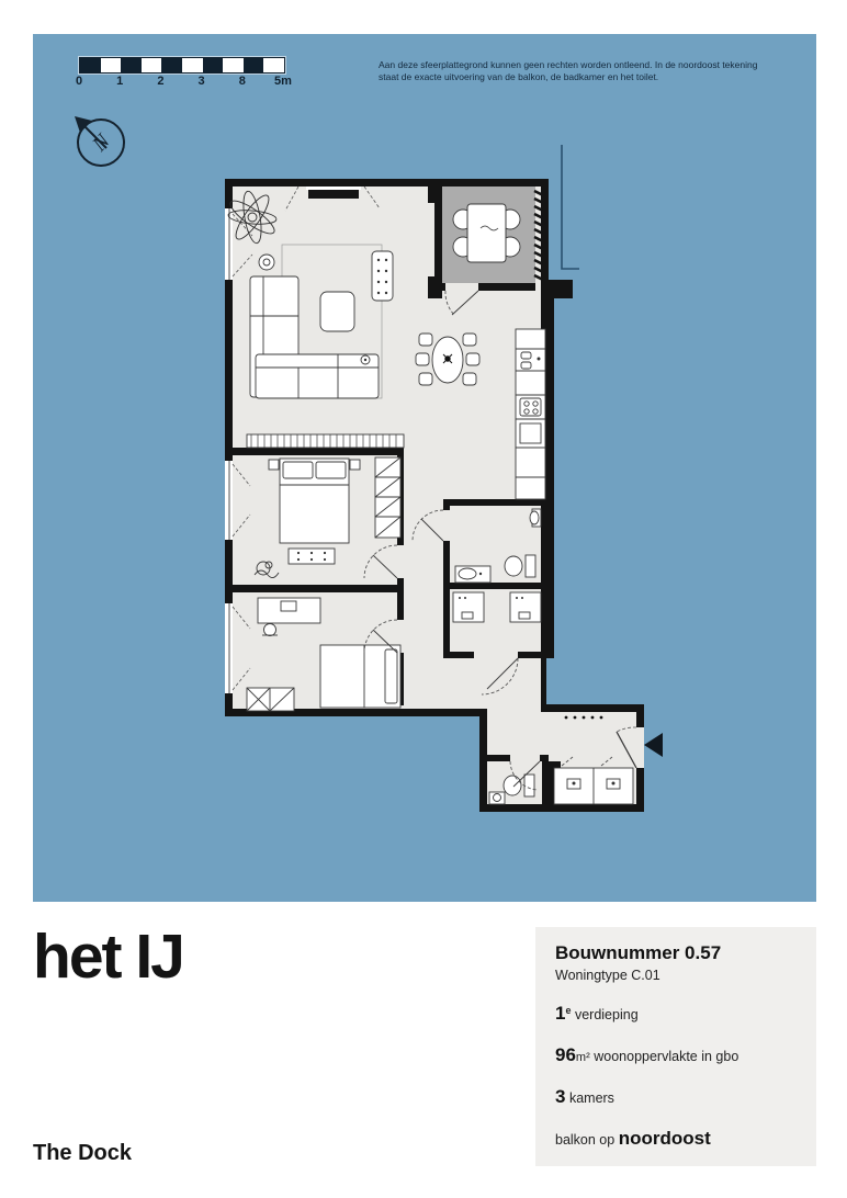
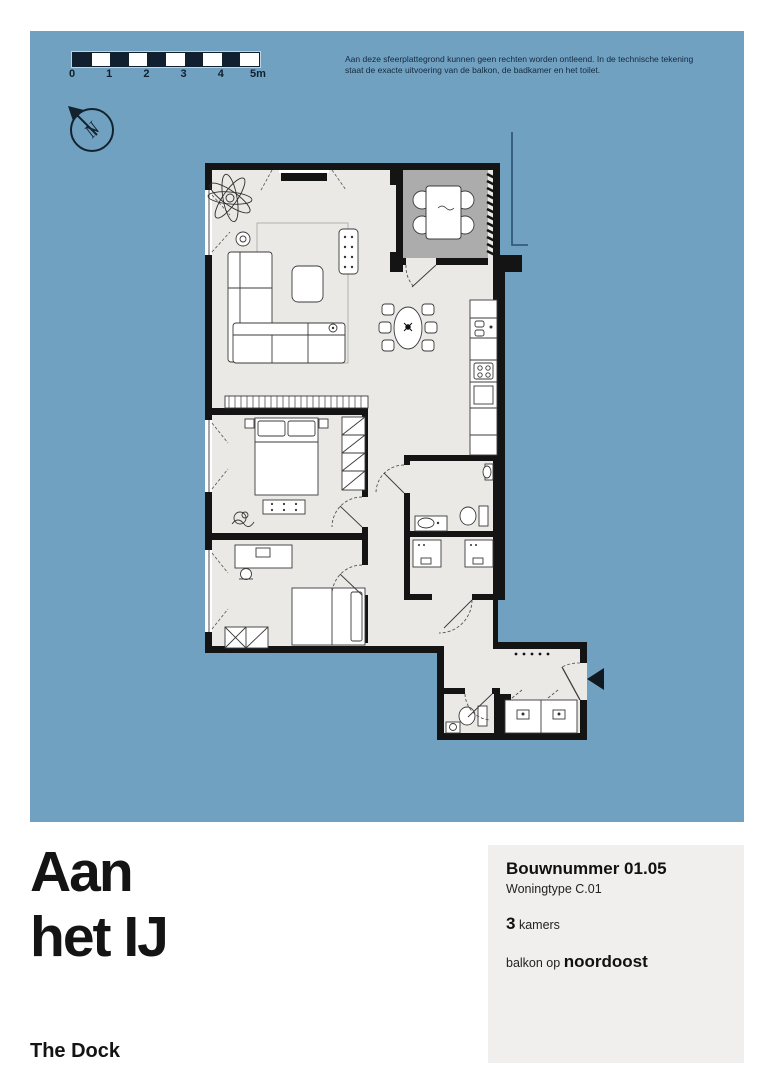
  0
  1
  2
  3
- 8
+ 4
  5m
- Aan deze sfeerplattegrond kunnen geen rechten worden ontleend. In de noordoost tekening
+ Aan deze sfeerplattegrond kunnen geen rechten worden ontleend. In de technische tekening
  staat de exacte uitvoering van de balkon, de badkamer en het toilet.
+ Aan
  het IJ
  The Dock
- Bouwnummer 0.57
+ Bouwnummer 01.05
  Woningtype C.01
- 1e verdieping
- 96m² woonoppervlakte in gbo
  3 kamers
  balkon op noordoost
